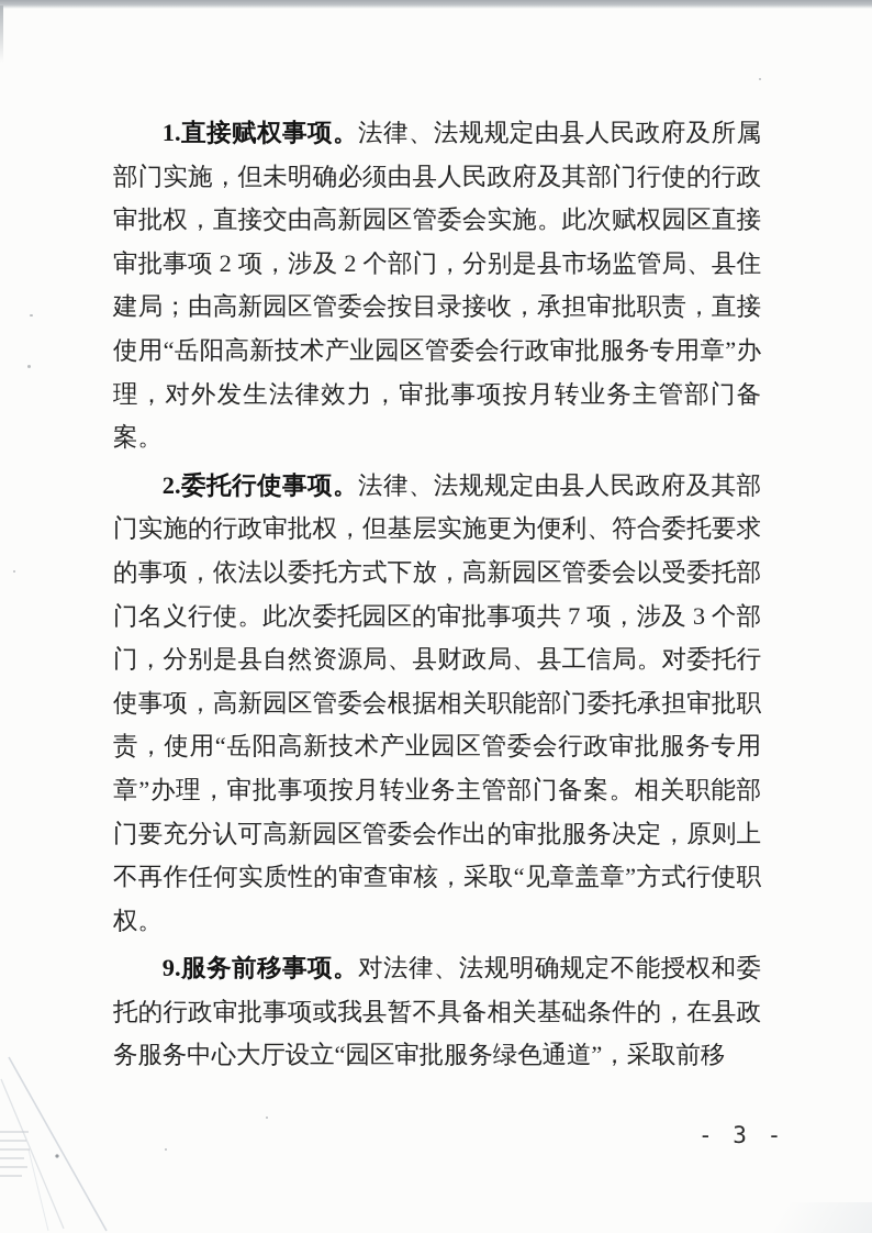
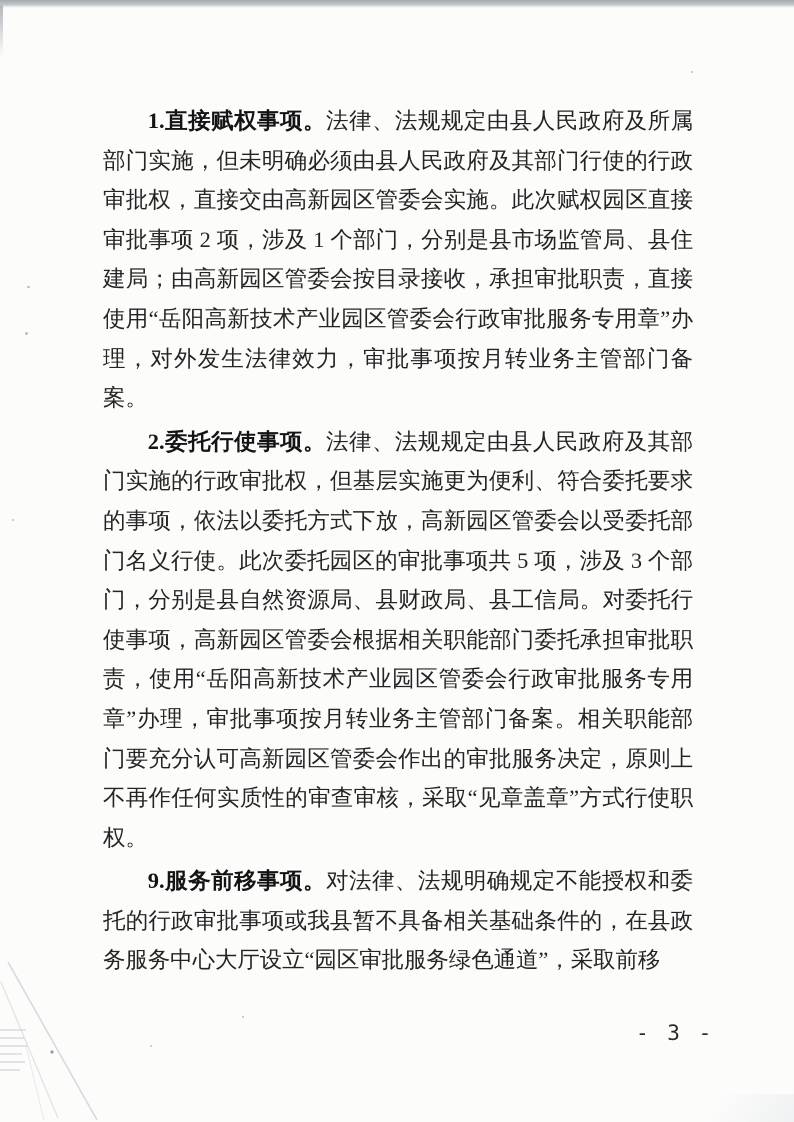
- 1.直接赋权事项。法律、法规规定由县人民政府及所属部门实施，但未明确必须由县人民政府及其部门行使的行政审批权，直接交由高新园区管委会实施。此次赋权园区直接审批事项 2 项，涉及 2 个部门，分别是县市场监管局、县住建局；由高新园区管委会按目录接收，承担审批职责，直接使用“岳阳高新技术产业园区管委会行政审批服务专用章”办理，对外发生法律效力，审批事项按月转业务主管部门备案。
+ 1.直接赋权事项。法律、法规规定由县人民政府及所属部门实施，但未明确必须由县人民政府及其部门行使的行政审批权，直接交由高新园区管委会实施。此次赋权园区直接审批事项 2 项，涉及 1 个部门，分别是县市场监管局、县住建局；由高新园区管委会按目录接收，承担审批职责，直接使用“岳阳高新技术产业园区管委会行政审批服务专用章”办理，对外发生法律效力，审批事项按月转业务主管部门备案。
- 2.委托行使事项。法律、法规规定由县人民政府及其部门实施的行政审批权，但基层实施更为便利、符合委托要求的事项，依法以委托方式下放，高新园区管委会以受委托部门名义行使。此次委托园区的审批事项共 7 项，涉及 3 个部门，分别是县自然资源局、县财政局、县工信局。对委托行使事项，高新园区管委会根据相关职能部门委托承担审批职责，使用“岳阳高新技术产业园区管委会行政审批服务专用章”办理，审批事项按月转业务主管部门备案。相关职能部门要充分认可高新园区管委会作出的审批服务决定，原则上不再作任何实质性的审查审核，采取“见章盖章”方式行使职权。
+ 2.委托行使事项。法律、法规规定由县人民政府及其部门实施的行政审批权，但基层实施更为便利、符合委托要求的事项，依法以委托方式下放，高新园区管委会以受委托部门名义行使。此次委托园区的审批事项共 5 项，涉及 3 个部门，分别是县自然资源局、县财政局、县工信局。对委托行使事项，高新园区管委会根据相关职能部门委托承担审批职责，使用“岳阳高新技术产业园区管委会行政审批服务专用章”办理，审批事项按月转业务主管部门备案。相关职能部门要充分认可高新园区管委会作出的审批服务决定，原则上不再作任何实质性的审查审核，采取“见章盖章”方式行使职权。
  9.服务前移事项。对法律、法规明确规定不能授权和委托的行政审批事项或我县暂不具备相关基础条件的，在县政务服务中心大厅设立“园区审批服务绿色通道”，采取前移
  - 3 -
